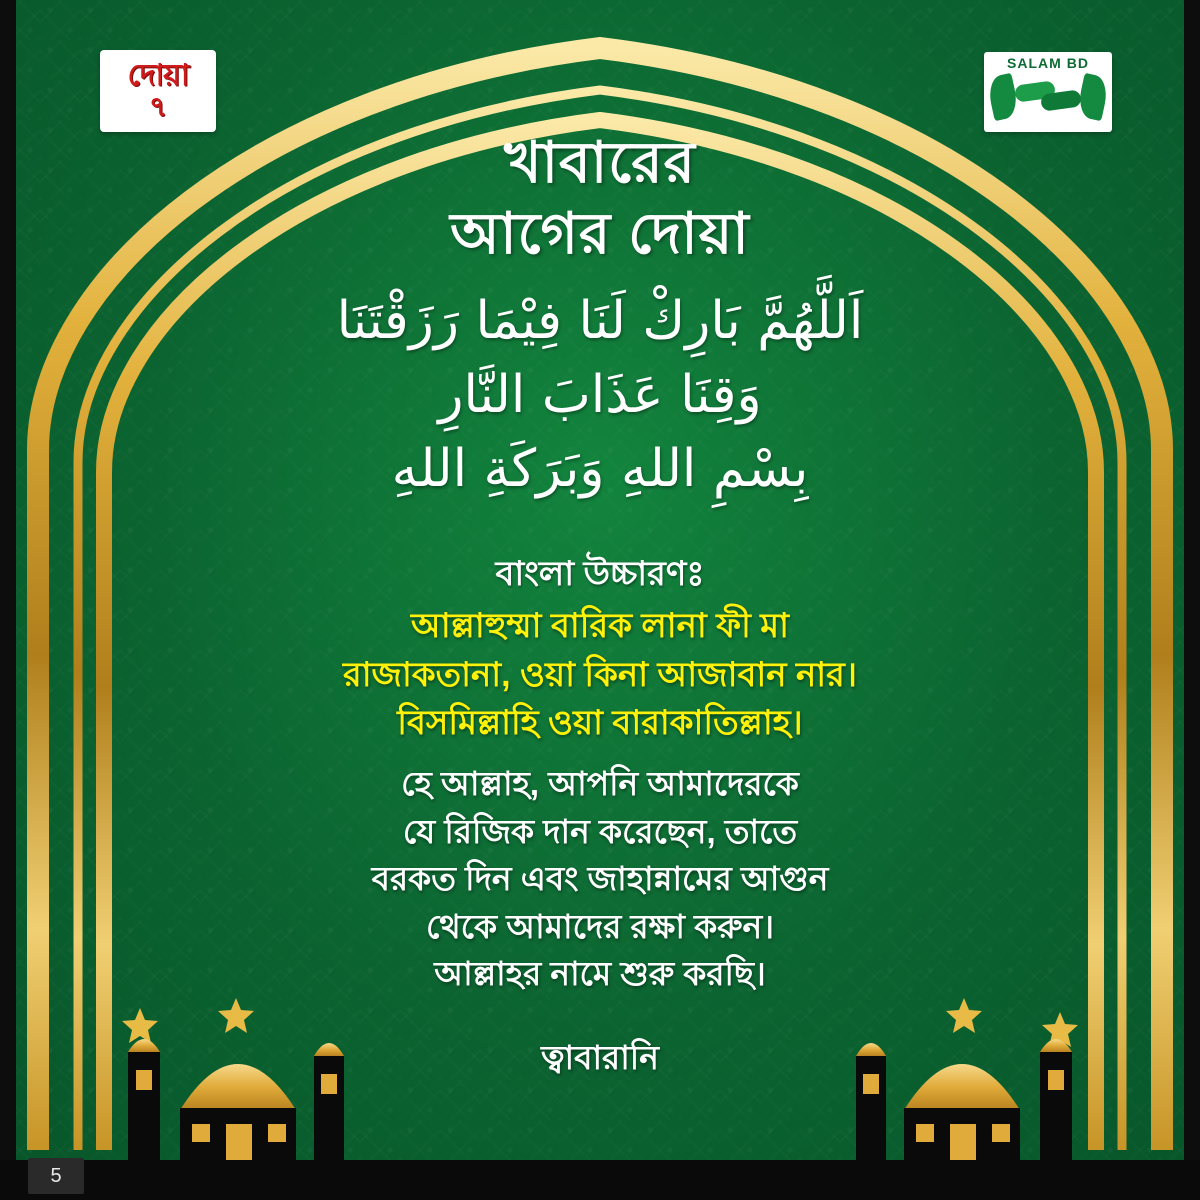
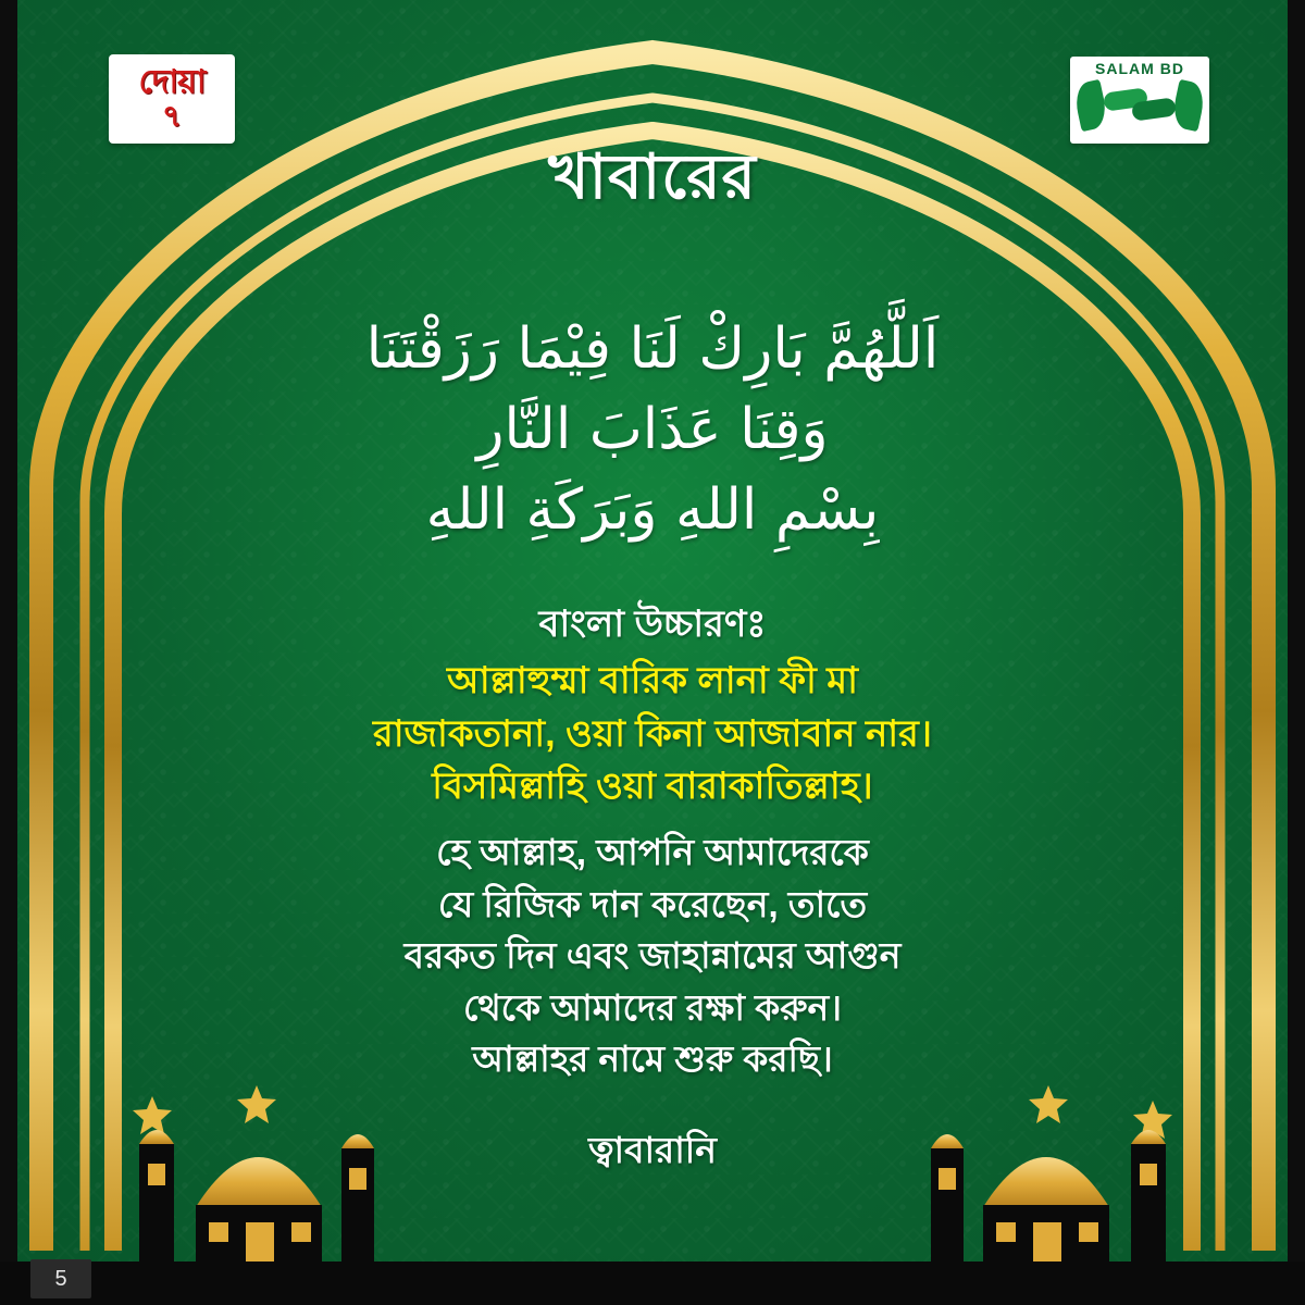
  দোয়া
  ৭
  SALAM BD
  খাবারের
- আগের দোয়া
  اَللَّهُمَّ بَارِكْ لَنَا فِيْمَا رَزَقْتَنَا
  وَقِنَا عَذَابَ النَّارِ
  بِسْمِ اللهِ وَبَرَكَةِ اللهِ
  বাংলা উচ্চারণঃ
  আল্লাহুম্মা বারিক লানা ফী মা
  রাজাকতানা, ওয়া কিনা আজাবান নার।
  বিসমিল্লাহি ওয়া বারাকাতিল্লাহ।
  হে আল্লাহ, আপনি আমাদেরকে
  যে রিজিক দান করেছেন, তাতে
  বরকত দিন এবং জাহান্নামের আগুন
  থেকে আমাদের রক্ষা করুন।
  আল্লাহর নামে শুরু করছি।
  ত্বাবারানি
  5
